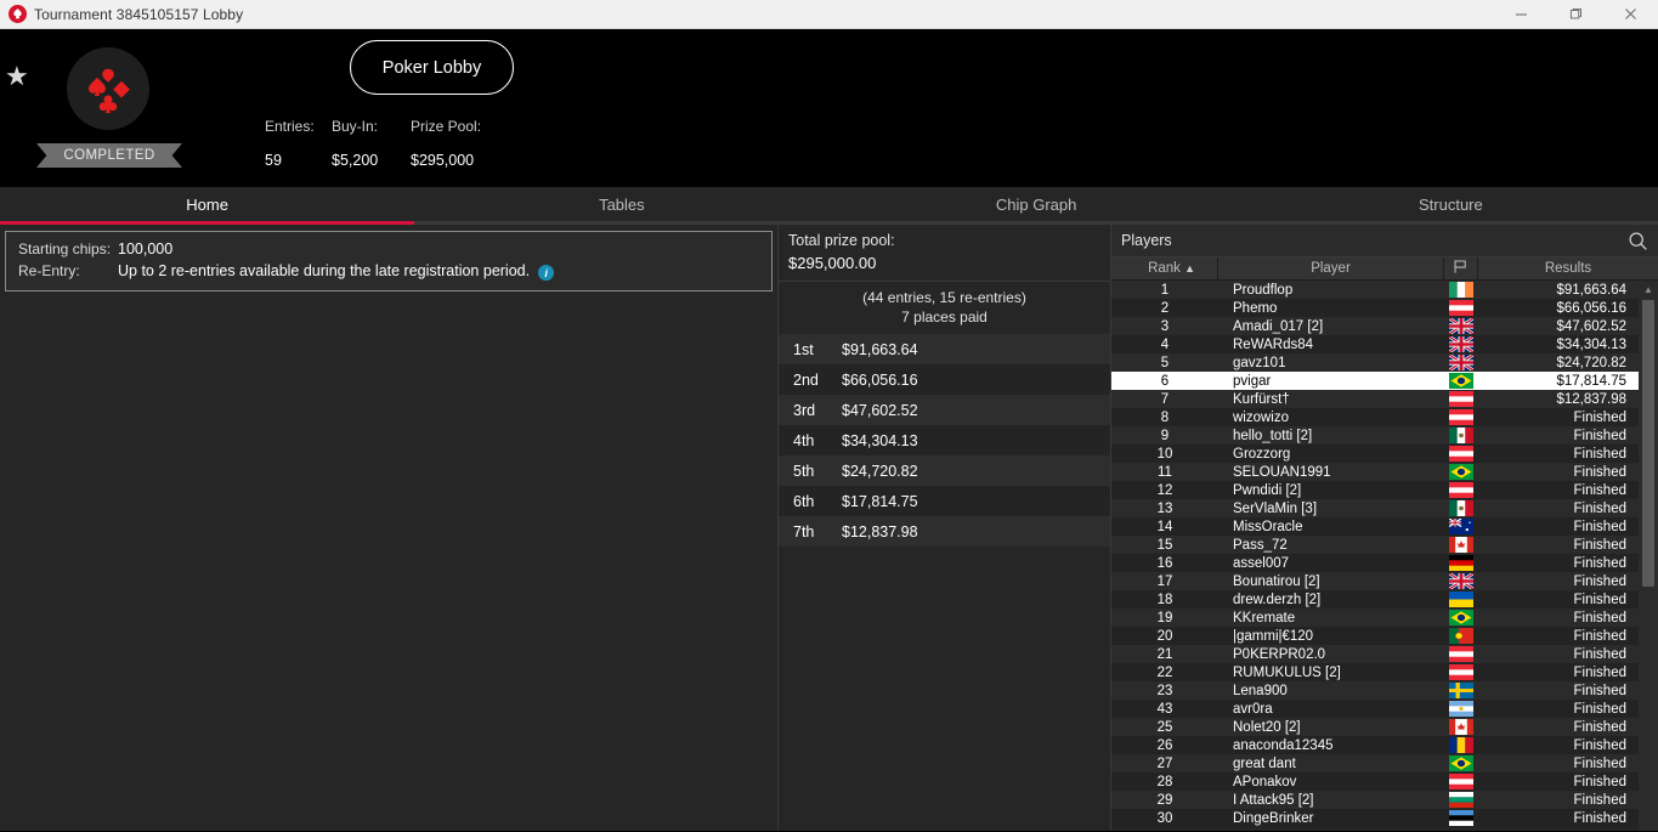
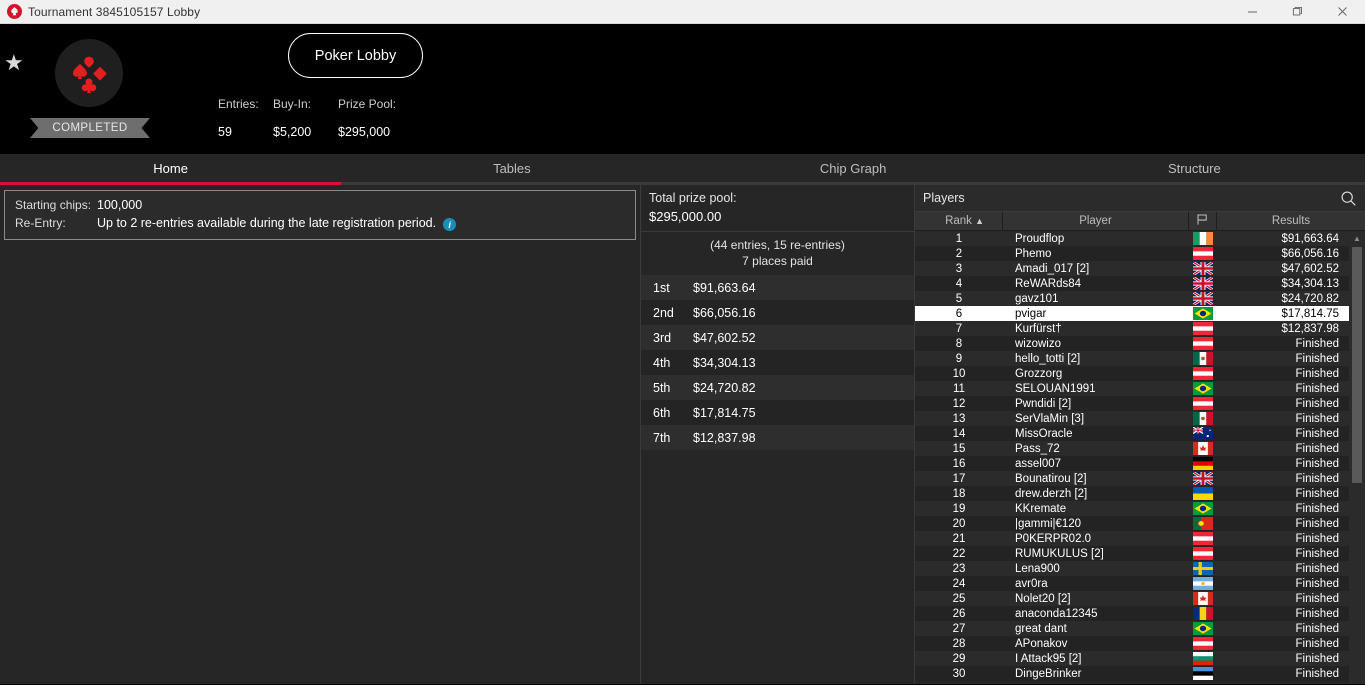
  Tournament 3845105157 Lobby
  ★
  COMPLETED
  Poker Lobby
  Entries:
  59
  Buy-In:
  $5,200
  Prize Pool:
  $295,000
  Home
  Tables
  Chip Graph
  Structure
  Starting chips:
  100,000
  Re-Entry:
  Up to 2 re-entries available during the late registration period. i
  Total prize pool:
  $295,000.00
  (44 entries, 15 re-entries)
  7 places paid
  1st
  $91,663.64
  2nd
  $66,056.16
  3rd
  $47,602.52
  4th
  $34,304.13
  5th
  $24,720.82
  6th
  $17,814.75
  7th
  $12,837.98
  Players
  Rank
  ▲
  Player
  Results
  1
  Proudflop
  $91,663.64
  2
  Phemo
  $66,056.16
  3
  Amadi_017 [2]
  $47,602.52
  4
  ReWARds84
  $34,304.13
  5
  gavz101
  $24,720.82
  6
  pvigar
  $17,814.75
  7
  Kurfürst†
  $12,837.98
  8
  wizowizo
  Finished
  9
  hello_totti [2]
  Finished
  10
  Grozzorg
  Finished
  11
  SELOUAN1991
  Finished
  12
  Pwndidi [2]
  Finished
  13
  SerVlaMin [3]
  Finished
  14
  MissOracle
  Finished
  15
  Pass_72
  Finished
  16
  assel007
  Finished
  17
  Bounatirou [2]
  Finished
  18
  drew.derzh [2]
  Finished
  19
  KKremate
  Finished
  20
  |gammi|€120
  Finished
  21
  P0KERPR02.0
  Finished
  22
  RUMUKULUS [2]
  Finished
  23
  Lena900
  Finished
- 43
+ 24
  avr0ra
  Finished
  25
  Nolet20 [2]
  Finished
  26
  anaconda12345
  Finished
  27
  great dant
  Finished
  28
  APonakov
  Finished
  29
  I Attack95 [2]
  Finished
  30
  DingeBrinker
  Finished
  ▲
